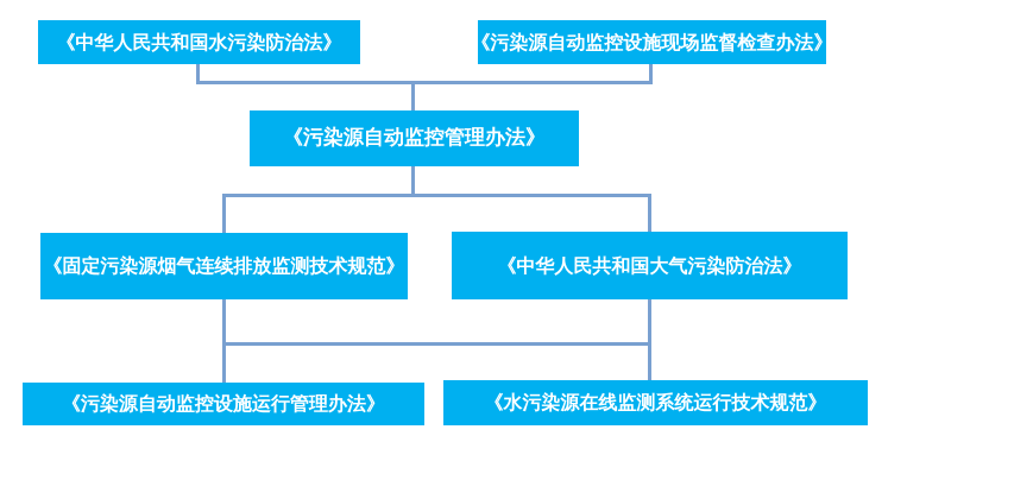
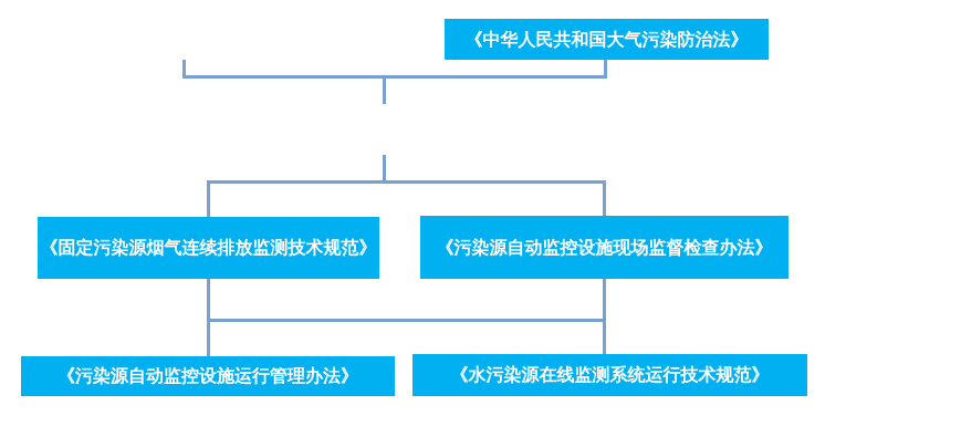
- 《中华人民共和国水污染防治法》
- 《污染源自动监控设施现场监督检查办法》
+ 《中华人民共和国大气污染防治法》
- 《污染源自动监控管理办法》
  《固定污染源烟气连续排放监测技术规范》
- 《中华人民共和国大气污染防治法》
+ 《污染源自动监控设施现场监督检查办法》
  《污染源自动监控设施运行管理办法》
  《水污染源在线监测系统运行技术规范》
